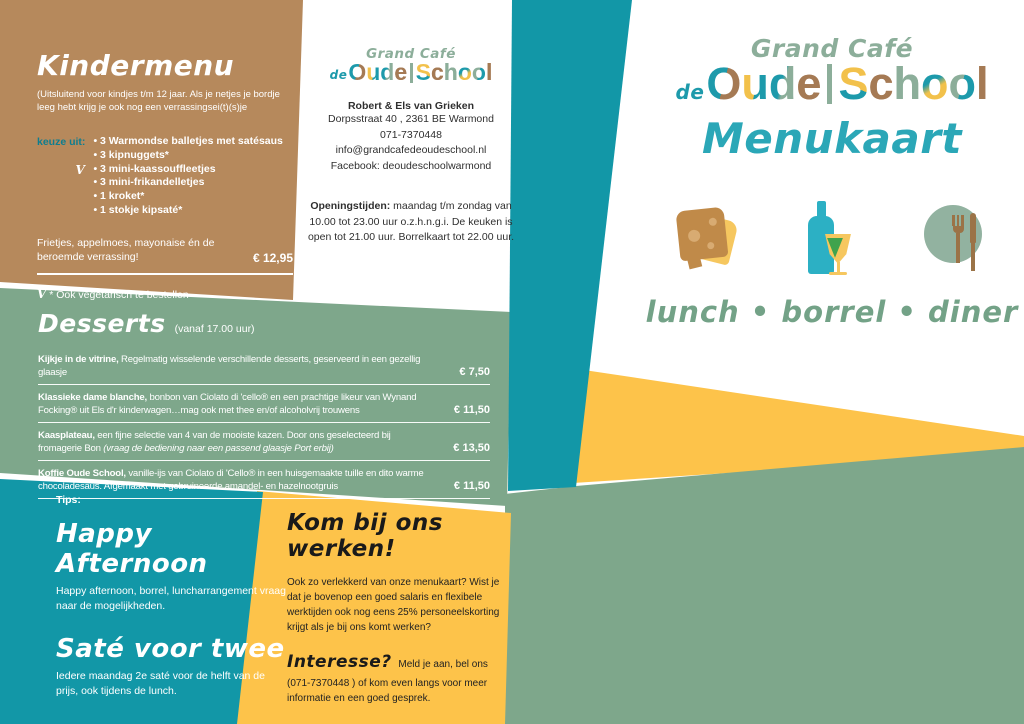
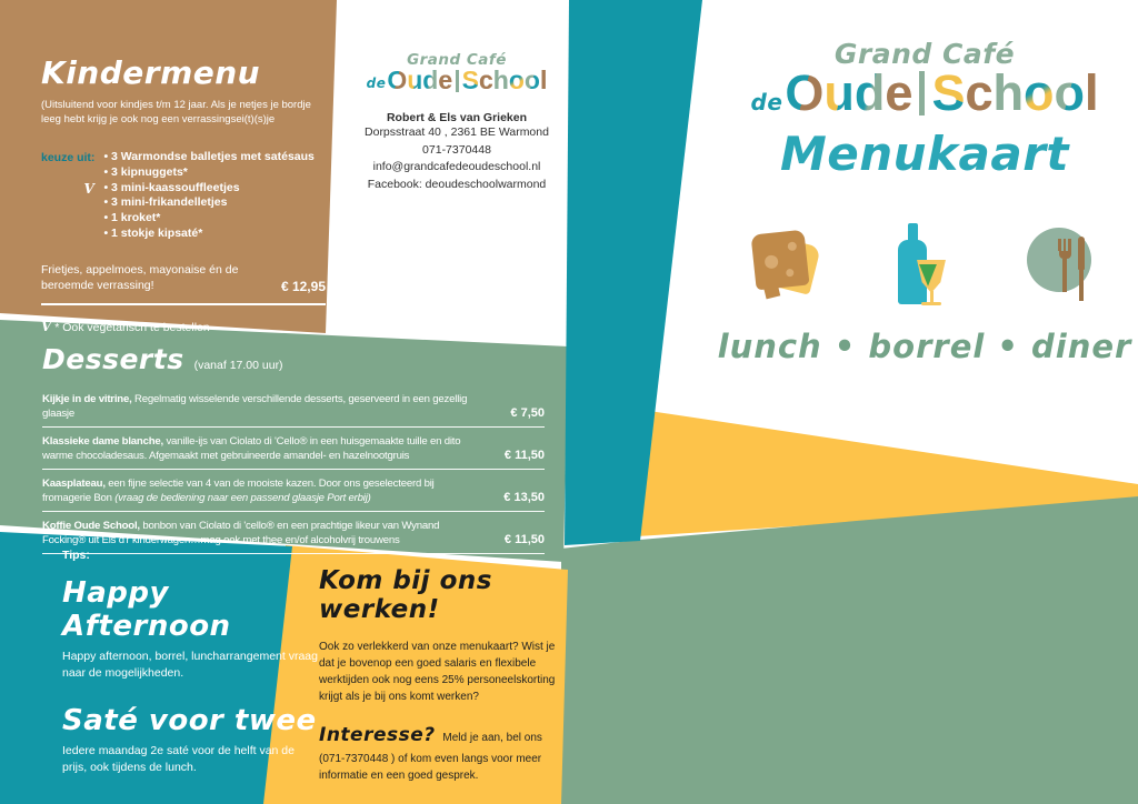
  Kindermenu
  (Uitsluitend voor kindjes t/m 12 jaar. Als je netjes je bordje leeg hebt krijg je ook nog een verrassingsei(t)(s)je
  keuze uit:
  3 Warmondse balletjes met satésaus
  3 kipnuggets*
  3 mini-kaassouffleetjes
  V
  3 mini-frikandelletjes
  1 kroket*
  1 stokje kipsaté*
  Frietjes, appelmoes, mayonaise én de beroemde verrassing!
  € 12,95
  V * Ook vegetarisch te bestellen
  Grand Café
  de
  O
  u
  d
  e
  S
  c
  h
  o
  o
  l
  Robert & Els van Grieken
  Dorpsstraat 40 , 2361 BE Warmond
  071-7370448
  info@grandcafedeoudeschool.nl
  Facebook: deoudeschoolwarmond
- Openingstijden: maandag t/m zondag van 10.00 tot 23.00 uur o.z.h.n.g.i. De keuken is open tot 21.00 uur. Borrelkaart tot 22.00 uur.
  Grand Café
  de
  O
  u
  d
  e
  S
  c
  h
  o
  o
  l
  Menukaart
  lunch • borrel • diner
  Desserts
  (vanaf 17.00 uur)
  Kijkje in de vitrine, Regelmatig wisselende verschillende desserts, geserveerd in een gezellig glaasje
  € 7,50
- Klassieke dame blanche, bonbon van Ciolato di 'cello® en een prachtige likeur van Wynand Focking® uit Els d'r kinderwagen…mag ook met thee en/of alcoholvrij trouwens
+ Klassieke dame blanche, vanille-ijs van Ciolato di 'Cello® in een huisgemaakte tuille en dito warme chocoladesaus. Afgemaakt met gebruineerde amandel- en hazelnootgruis
  € 11,50
  Kaasplateau, een fijne selectie van 4 van de mooiste kazen. Door ons geselecteerd bij fromagerie Bon (vraag de bediening naar een passend glaasje Port erbij)
  € 13,50
- Koffie Oude School, vanille-ijs van Ciolato di 'Cello® in een huisgemaakte tuille en dito warme chocoladesaus. Afgemaakt met gebruineerde amandel- en hazelnootgruis
+ Koffie Oude School, bonbon van Ciolato di 'cello® en een prachtige likeur van Wynand Focking® uit Els d'r kinderwagen…mag ook met thee en/of alcoholvrij trouwens
  € 11,50
  Tips:
  Happy Afternoon
  Happy afternoon, borrel, luncharrangement vraag naar de mogelijkheden.
  Saté voor twee
  Iedere maandag 2e saté voor de helft van de prijs, ook tijdens de lunch.
  Kom bij ons werken!
  Ook zo verlekkerd van onze menukaart? Wist je dat je bovenop een goed salaris en flexibele werktijden ook nog eens 25% personeelskorting krijgt als je bij ons komt werken?
  Interesse? Meld je aan, bel ons (071-7370448 ) of kom even langs voor meer informatie en een goed gesprek.
